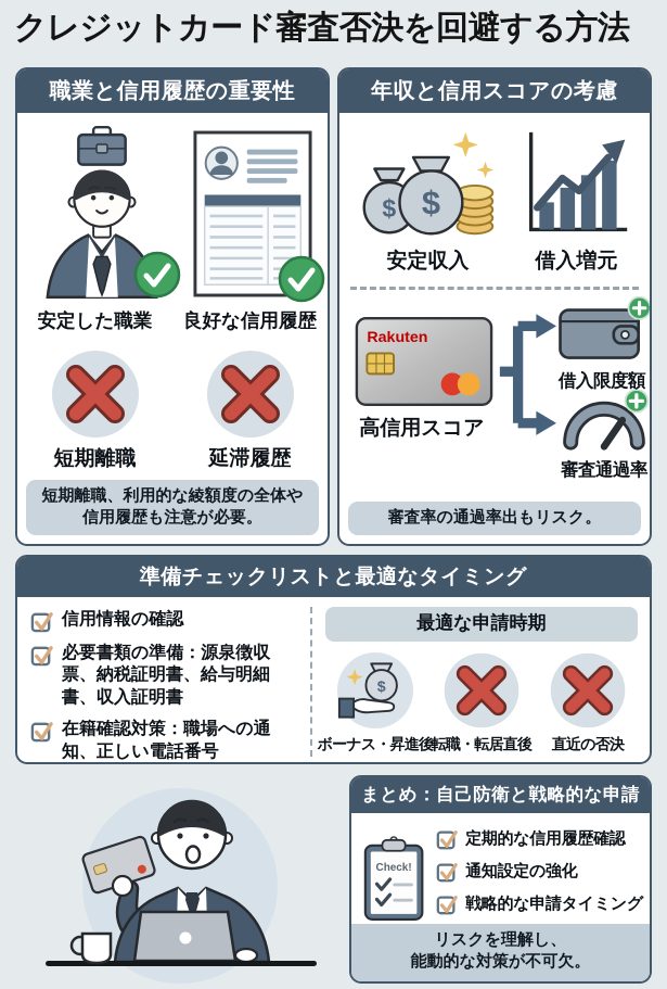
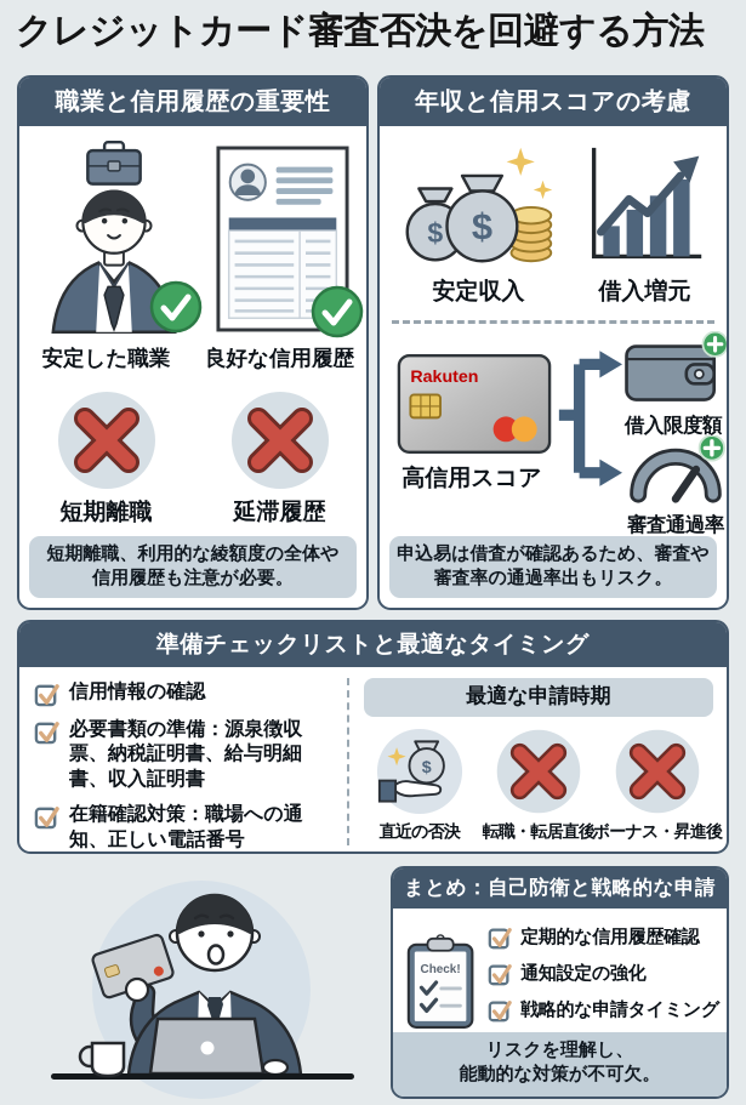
  クレジットカード審査否決を回避する方法
  職業と信用履歴の重要性
  安定した職業
  良好な信用履歴
  短期離職
  延滞履歴
  短期離職、利用的な綾額度の全体や
  信用履歴も注意が必要。
  年収と信用スコアの考慮
  $
  $
  安定収入
  借入増元
  Rakuten
  高信用スコア
  借入限度額
  審査通過率
+ 申込易は借査が確認あるため、審査や
  審査率の通過率出もリスク。
  準備チェックリストと最適なタイミング
  信用情報の確認
  必要書類の準備：源泉徴収票、納税証明書、給与明細書、収入証明書
  在籍確認対策：職場への通知、正しい電話番号
  最適な申請時期
  $
- ボーナス・昇進後
+ 直近の否決
  転職・転居直後
- 直近の否決
+ ボーナス・昇進後
  まとめ：自己防衛と戦略的な申請
  Check!
  定期的な信用履歴確認
  通知設定の強化
  戦略的な申請タイミング
  リスクを理解し、
  能動的な対策が不可欠。
